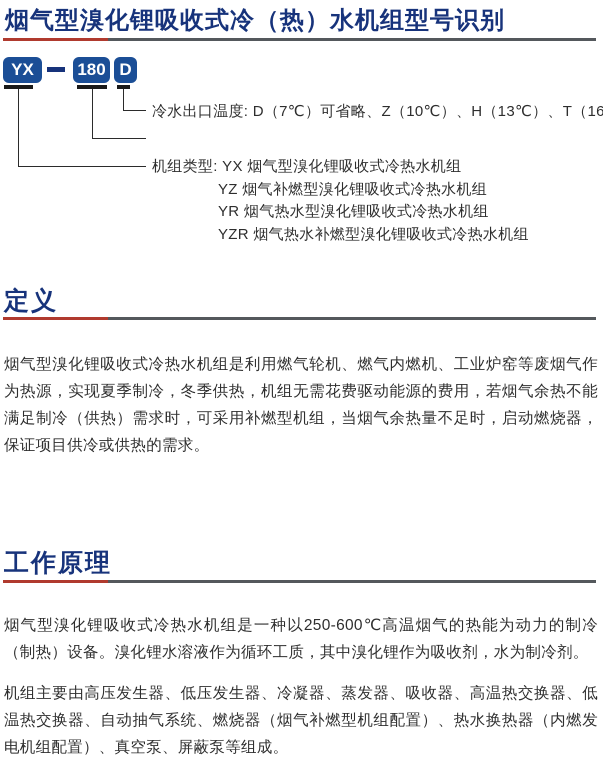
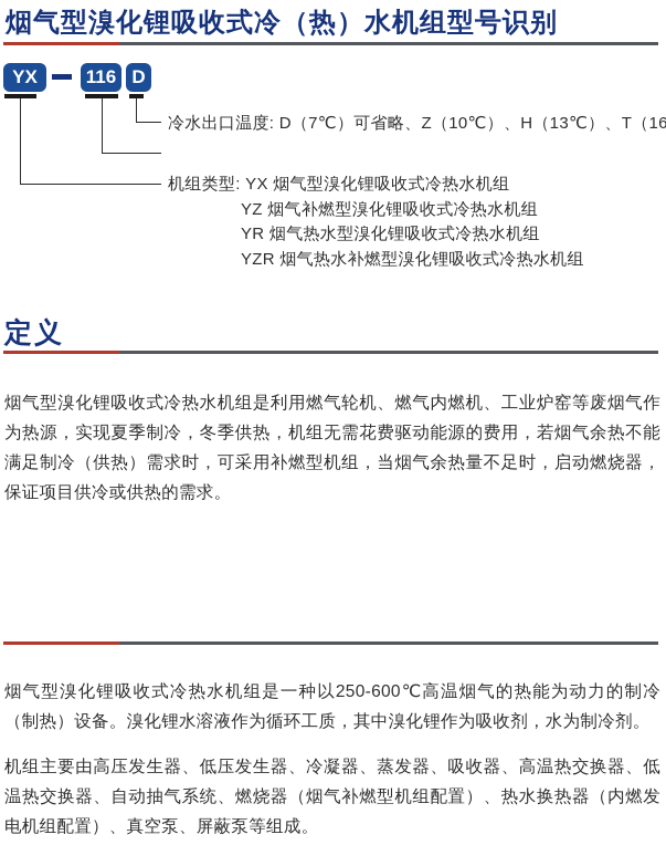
  烟气型溴化锂吸收式冷（热）水机组型号识别
  YX
- 180
+ 116
  D
  冷水出口温度: D（7℃）可省略、Z（10℃）、H（13℃）、T（16
  机组类型: YX 烟气型溴化锂吸收式冷热水机组
  YZ 烟气补燃型溴化锂吸收式冷热水机组
  YR 烟气热水型溴化锂吸收式冷热水机组
  YZR 烟气热水补燃型溴化锂吸收式冷热水机组
  定义
  烟气型溴化锂吸收式冷热水机组是利用燃气轮机、燃气内燃机、工业炉窑等废烟气作为热源，实现夏季制冷，冬季供热，机组无需花费驱动能源的费用，若烟气余热不能满足制冷（供热）需求时，可采用补燃型机组，当烟气余热量不足时，启动燃烧器，保证项目供冷或供热的需求。
- 工作原理
  烟气型溴化锂吸收式冷热水机组是一种以250-600℃高温烟气的热能为动力的制冷（制热）设备。溴化锂水溶液作为循环工质，其中溴化锂作为吸收剂，水为制冷剂。
  机组主要由高压发生器、低压发生器、冷凝器、蒸发器、吸收器、高温热交换器、低温热交换器、自动抽气系统、燃烧器（烟气补燃型机组配置）、热水换热器（内燃发电机组配置）、真空泵、屏蔽泵等组成。
